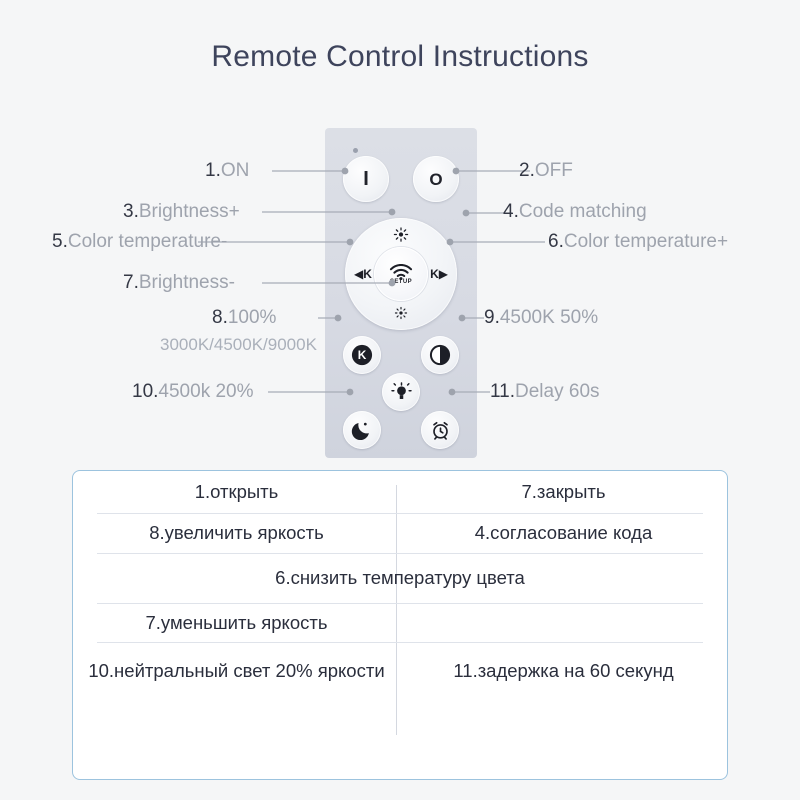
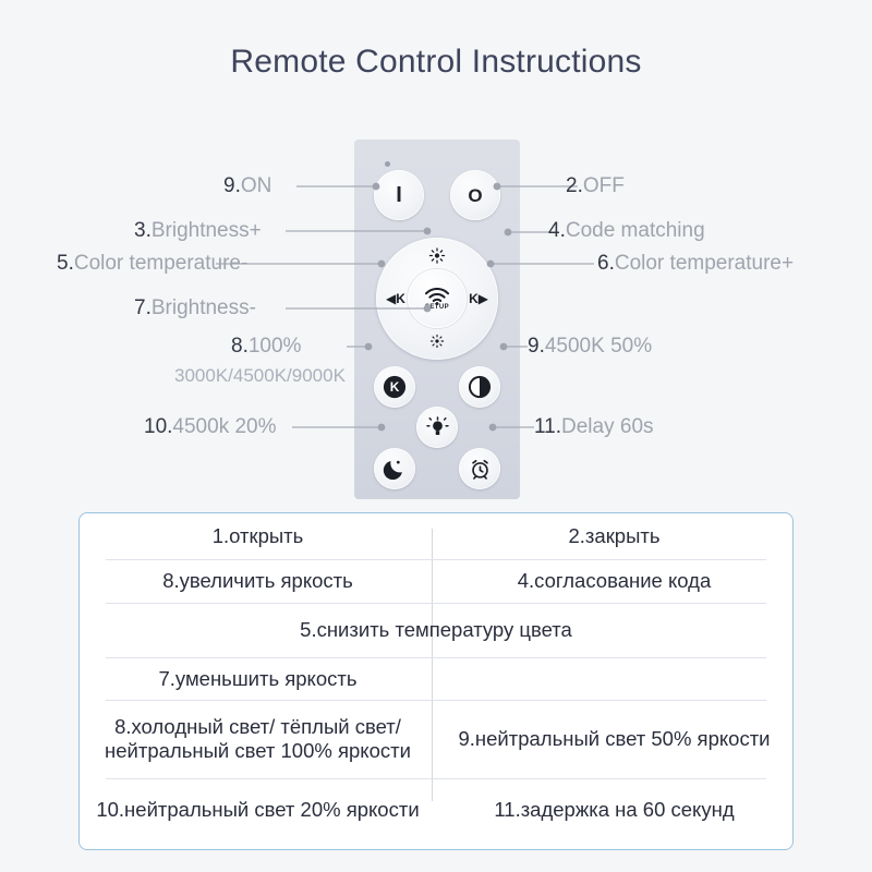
  Remote Control Instructions
  I
  O
  ◀K
  K▶
  K
- 1.ON
+ 9.ON
  2.OFF
  3.Brightness+
  4.Code matching
  5.Color temperature-
  6.Color temperature+
  7.Brightness-
  8.100%
  3000K/4500K/9000K
  9.4500K 50%
  10.4500k 20%
  11.Delay 60s
  1.открыть
- 7.закрыть
+ 2.закрыть
  8.увеличить яркость
  4.согласование кода
- 6.снизить температуру цвета
+ 5.снизить температуру цвета
  7.уменьшить яркость
+ 8.холодный свет/ тёплый свет/ нейтральный свет 100% яркости
+ 9.нейтральный свет 50% яркости
  10.нейтральный свет 20% яркости
  11.задержка на 60 секунд
